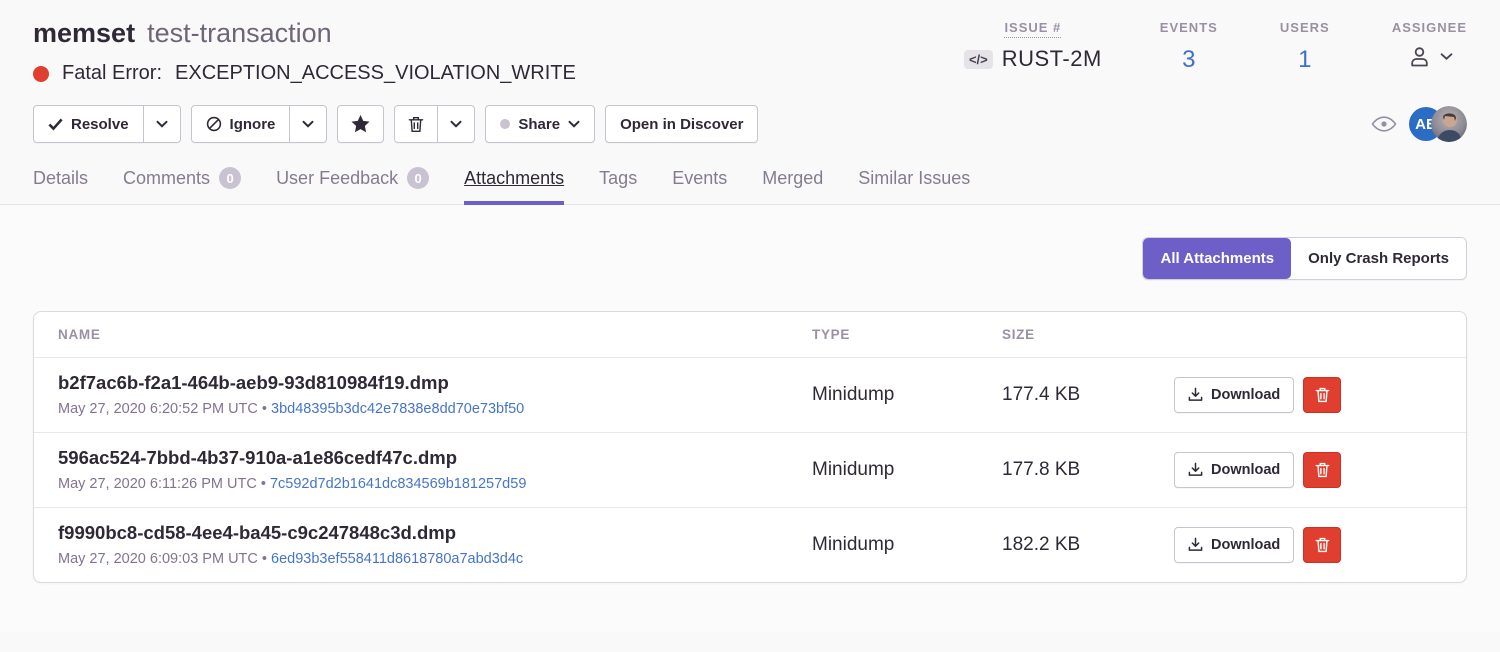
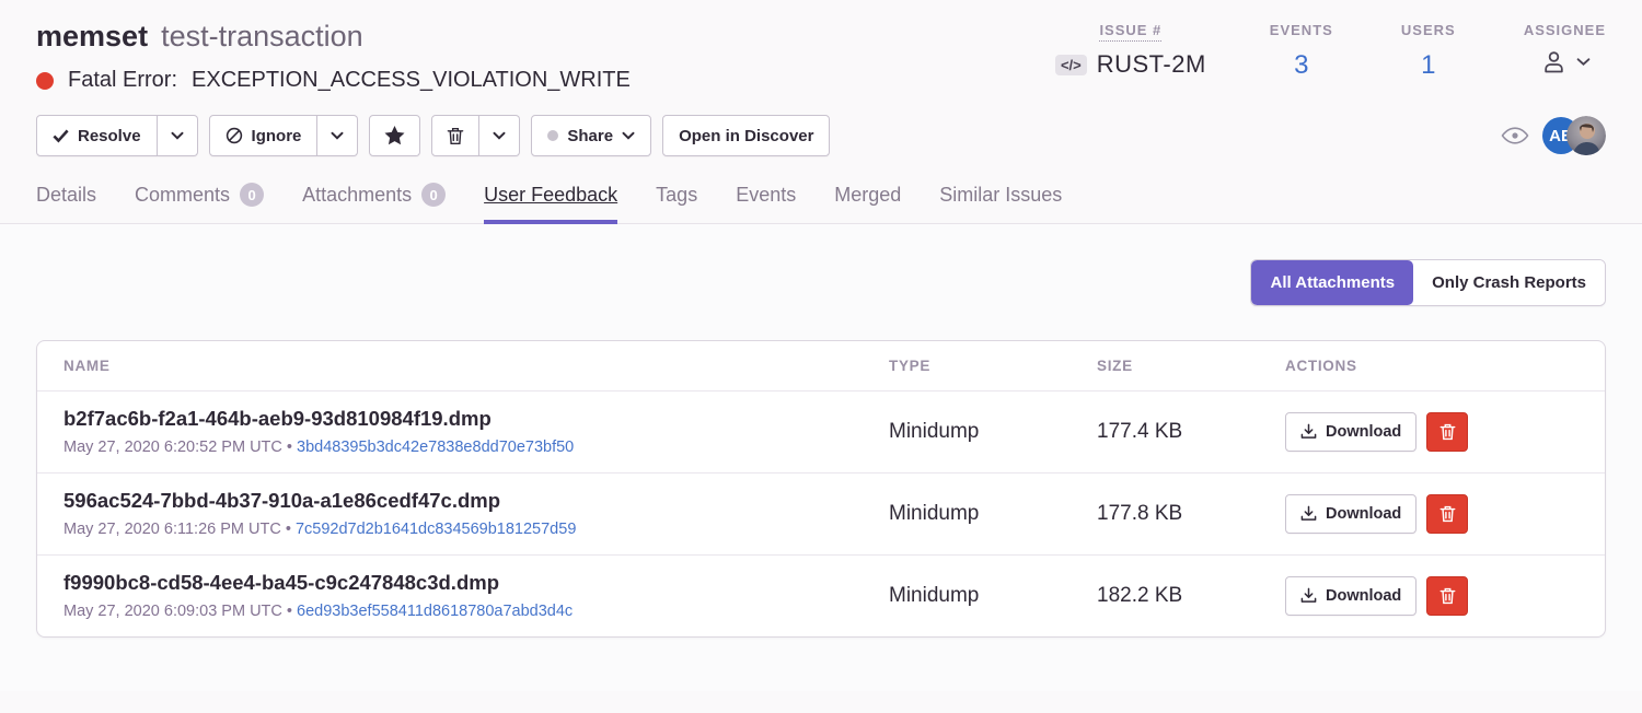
  memset
  test-transaction
  Fatal Error:
  EXCEPTION_ACCESS_VIOLATION_WRITE
  ISSUE #
  </>
  RUST-2M
  EVENTS
  3
  USERS
  1
  ASSIGNEE
  Resolve
  Ignore
  Share
  Open in Discover
  Details
  Comments
  0
- User Feedback
+ Attachments
  0
- Attachments
+ User Feedback
  Tags
  Events
  Merged
  Similar Issues
  All Attachments
  Only Crash Reports
  NAME
  TYPE
  SIZE
+ ACTIONS
  b2f7ac6b-f2a1-464b-aeb9-93d810984f19.dmp
  May 27, 2020 6:20:52 PM UTC • 3bd48395b3dc42e7838e8dd70e73bf50
  Minidump
  177.4 KB
  Download
  596ac524-7bbd-4b37-910a-a1e86cedf47c.dmp
  May 27, 2020 6:11:26 PM UTC • 7c592d7d2b1641dc834569b181257d59
  Minidump
  177.8 KB
  Download
  f9990bc8-cd58-4ee4-ba45-c9c247848c3d.dmp
  May 27, 2020 6:09:03 PM UTC • 6ed93b3ef558411d8618780a7abd3d4c
  Minidump
  182.2 KB
  Download
